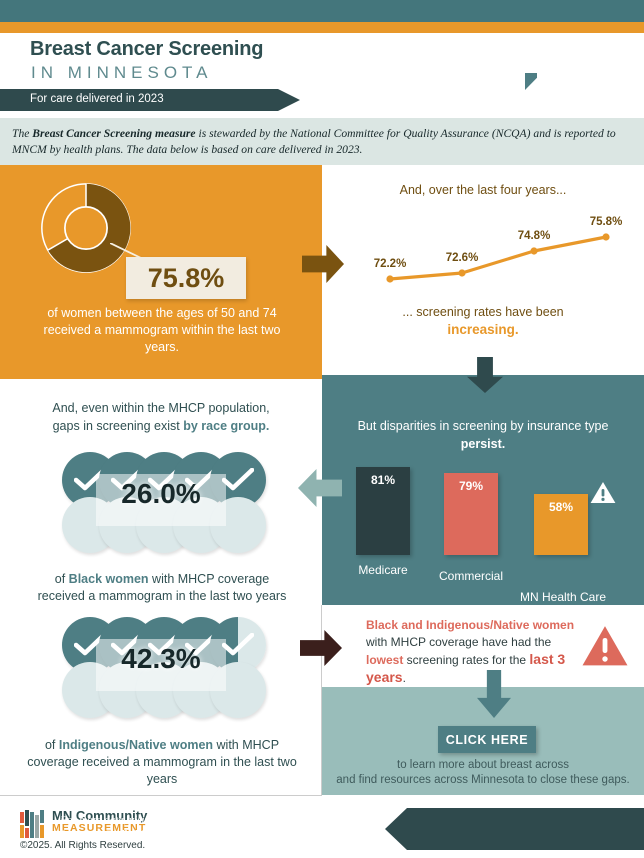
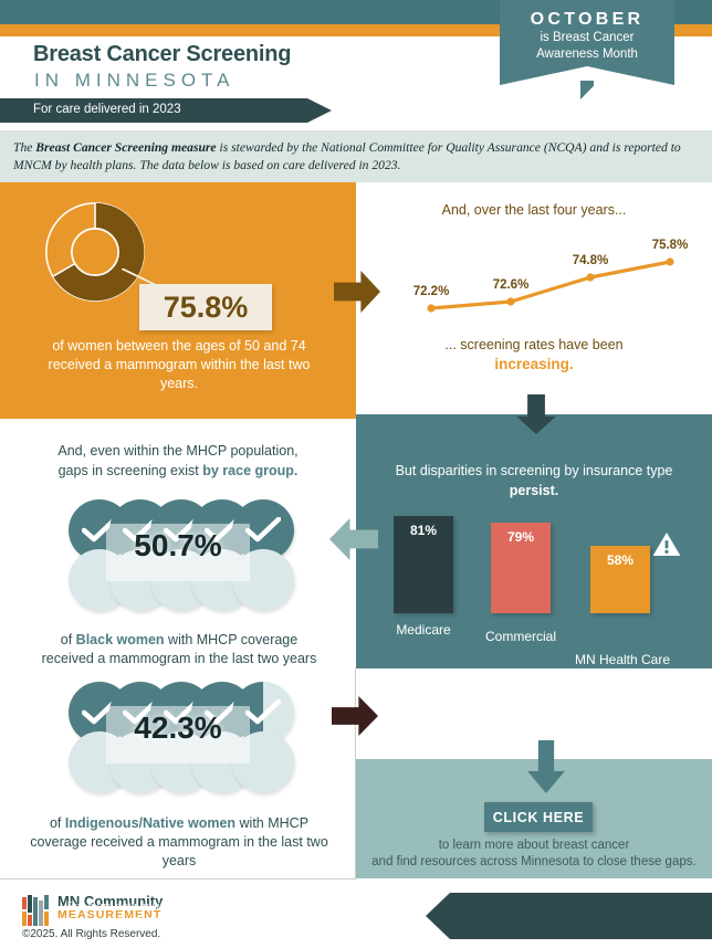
  Breast Cancer Screening
  IN MINNESOTA
  For care delivered in 2023
+ OCTOBER
+ is Breast Cancer
+ Awareness Month
  The Breast Cancer Screening measure is stewarded by the National Committee for Quality Assurance (NCQA) and is reported to MNCM by health plans. The data below is based on care delivered in 2023.
  75.8%
  of women between the ages of 50 and 74 received a mammogram within the last two years.
  And, over the last four years...
  72.2%
  72.6%
  74.8%
  75.8%
  ... screening rates have been
  increasing.
  And, even within the MHCP population,
  gaps in screening exist by race group.
- 26.0%
+ 50.7%
  of Black women with MHCP coverage received a mammogram in the last two years
  But disparities in screening by insurance type persist.
  81%
  Medicare
  79%
  Commercial
  58%
  42.3%
  of Indigenous/Native women with MHCP coverage received a mammogram in the last two years
- Black and Indigenous/Native women with MHCP coverage have had the lowest screening rates for the last 3 years.
  CLICK HERE
- to learn more about breast across
+ to learn more about breast cancer
  and find resources across Minnesota to close these gaps.
  MN Community
  MEASUREMENT
  ©2025. All Rights Reserved.
